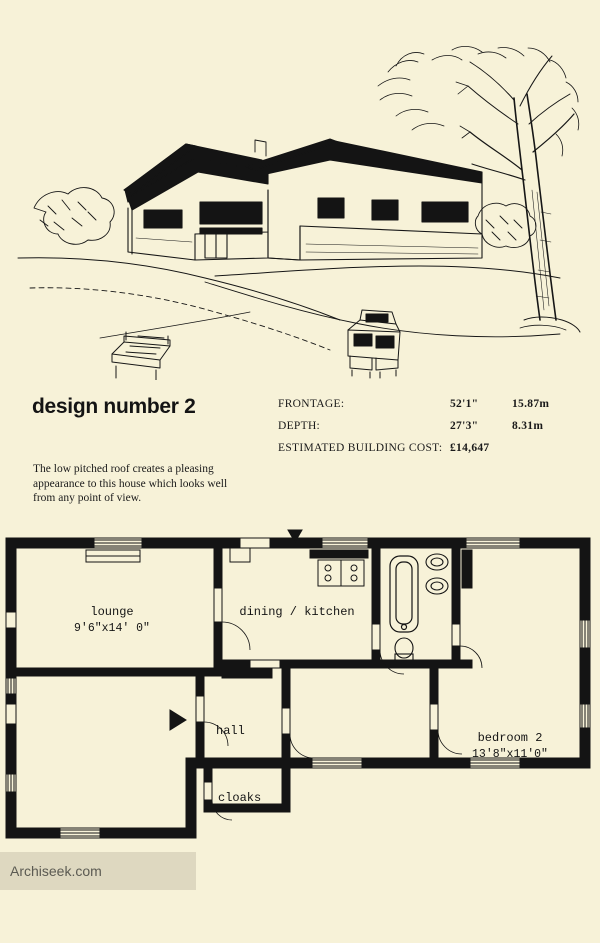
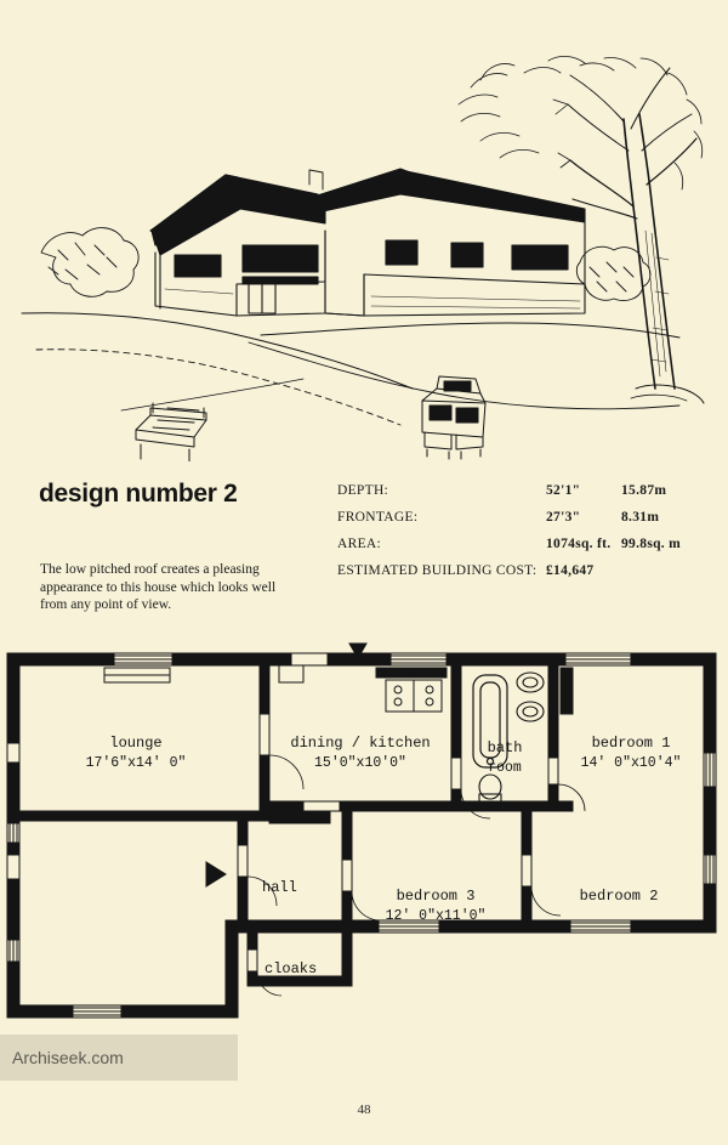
  design number 2
  The low pitched roof creates a pleasing appearance to this house which looks well from any point of view.
- FRONTAGE:
+ DEPTH:
  52'1"
  15.87m
- DEPTH:
+ FRONTAGE:
  27'3"
  8.31m
+ AREA:
+ 1074sq. ft.
+ 99.8sq. m
  ESTIMATED BUILDING COST:
  £14,647
  lounge
- 9'6"x14' 0"
+ 17'6"x14' 0"
  dining / kitchen
+ 15'0"x10'0"
+ bath
+ room
+ bedroom 1
+ 14' 0"x10'4"
  hall
+ bedroom 3
+ 12' 0"x11'0"
  bedroom 2
- 13'8"x11'0"
  cloaks
  Archiseek.com
+ 48
